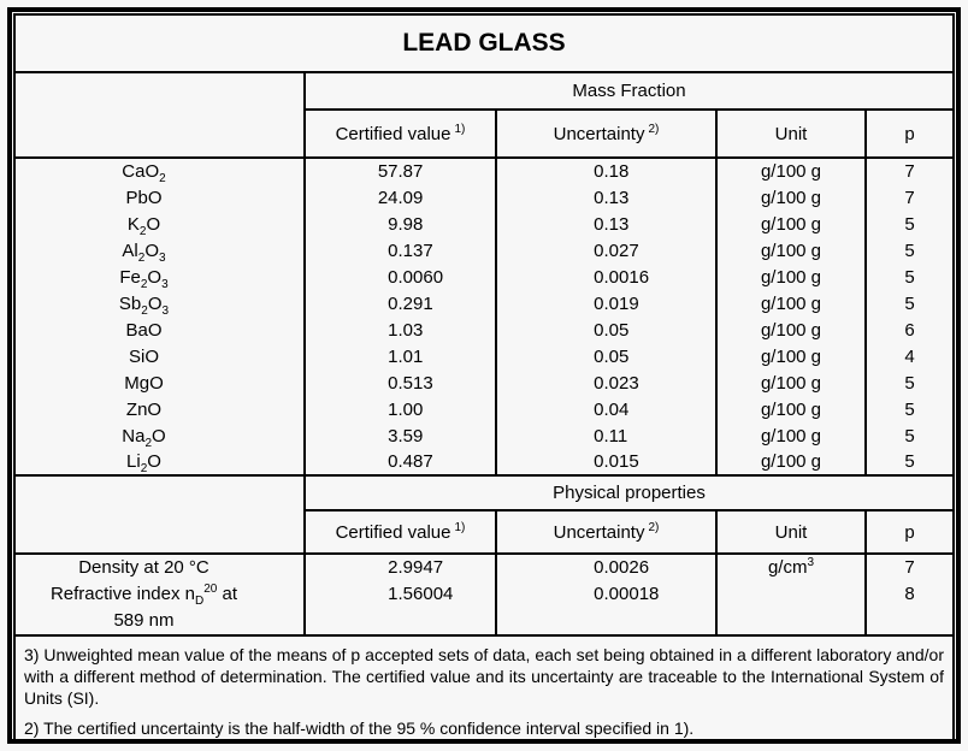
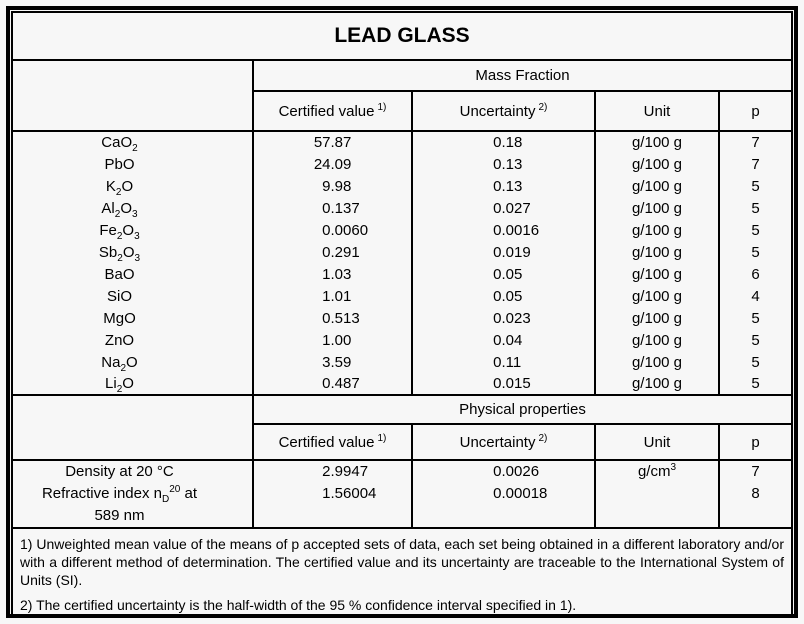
  LEAD GLASS
  	Mass Fraction
  Certified value 1)	Uncertainty 2)	Unit	p
  CaO2	57.87	0.18	g/100 g	7
  PbO	24.09	0.13	g/100 g	7
  K2O	9.98	0.13	g/100 g	5
  Al2O3	0.137	0.027	g/100 g	5
  Fe2O3	0.0060	0.0016	g/100 g	5
  Sb2O3	0.291	0.019	g/100 g	5
  BaO	1.03	0.05	g/100 g	6
  SiO	1.01	0.05	g/100 g	4
  MgO	0.513	0.023	g/100 g	5
  ZnO	1.00	0.04	g/100 g	5
  Na2O	3.59	0.11	g/100 g	5
  Li2O	0.487	0.015	g/100 g	5
  	Physical properties
  Certified value 1)	Uncertainty 2)	Unit	p
  Density at 20 °C Refractive index nD20 at 589 nm	2.9947 1.56004	0.0026 0.00018	g/cm3	7 8
- 3) Unweighted mean value of the means of p accepted sets of data, each set being obtained in a different laboratory and/or with a different method of determination. The certified value and its uncertainty are traceable to the International System of Units (SI). 2) The certified uncertainty is the half-width of the 95 % confidence interval specified in 1).
+ 1) Unweighted mean value of the means of p accepted sets of data, each set being obtained in a different laboratory and/or with a different method of determination. The certified value and its uncertainty are traceable to the International System of Units (SI). 2) The certified uncertainty is the half-width of the 95 % confidence interval specified in 1).
